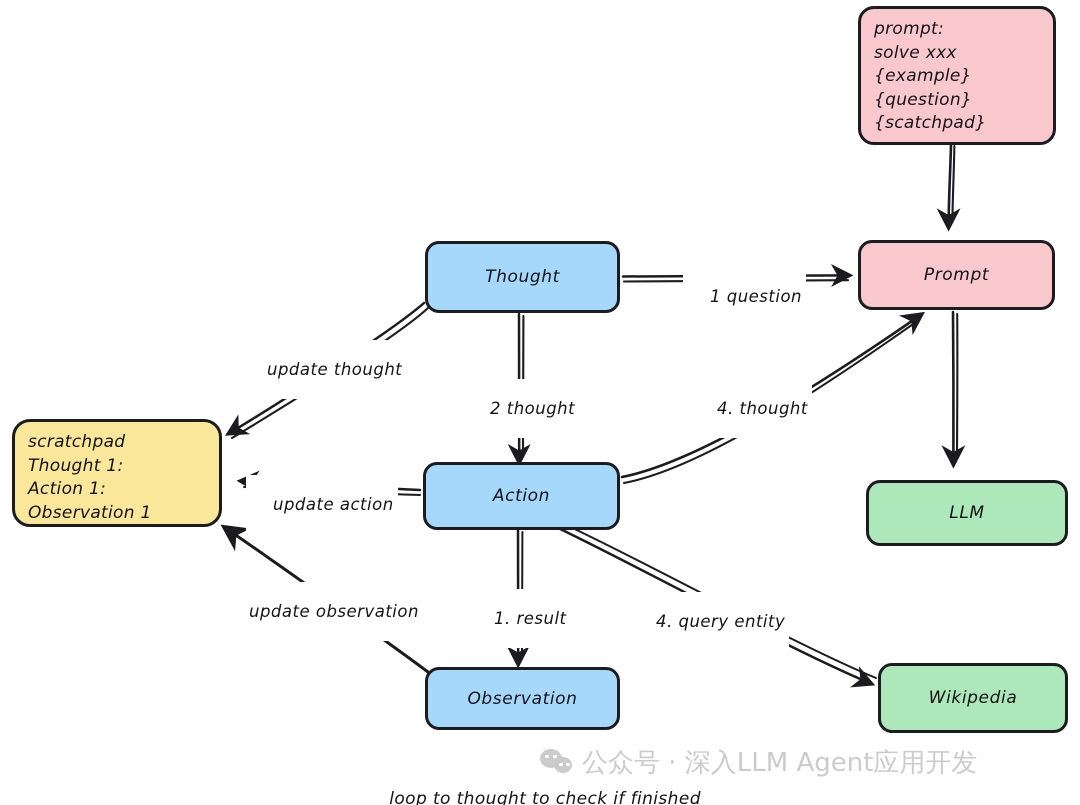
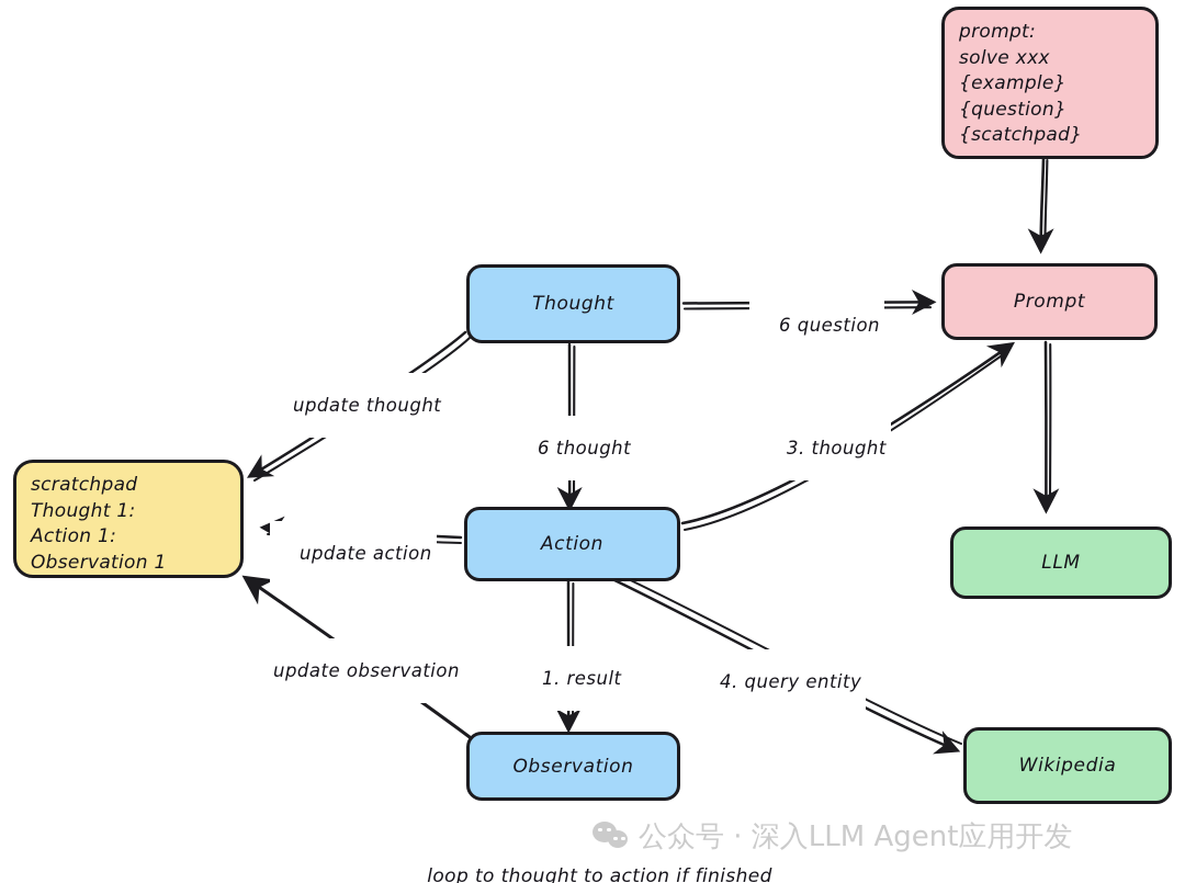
  prompt:
  solve xxx
  {example}
  {question}
  {scatchpad}
  Prompt
  LLM
  Wikipedia
  Thought
  Action
  Observation
  scratchpad
  Thought 1:
  Action 1:
  Observation 1
- 1 question
+ 6 question
  update thought
- 2 thought
+ 6 thought
- 4. thought
+ 3. thought
  update action
  update observation
  1. result
  4. query entity
- loop to thought to check if finished
+ loop to thought to action if finished
  公众号 · 深入LLM Agent应用开发
